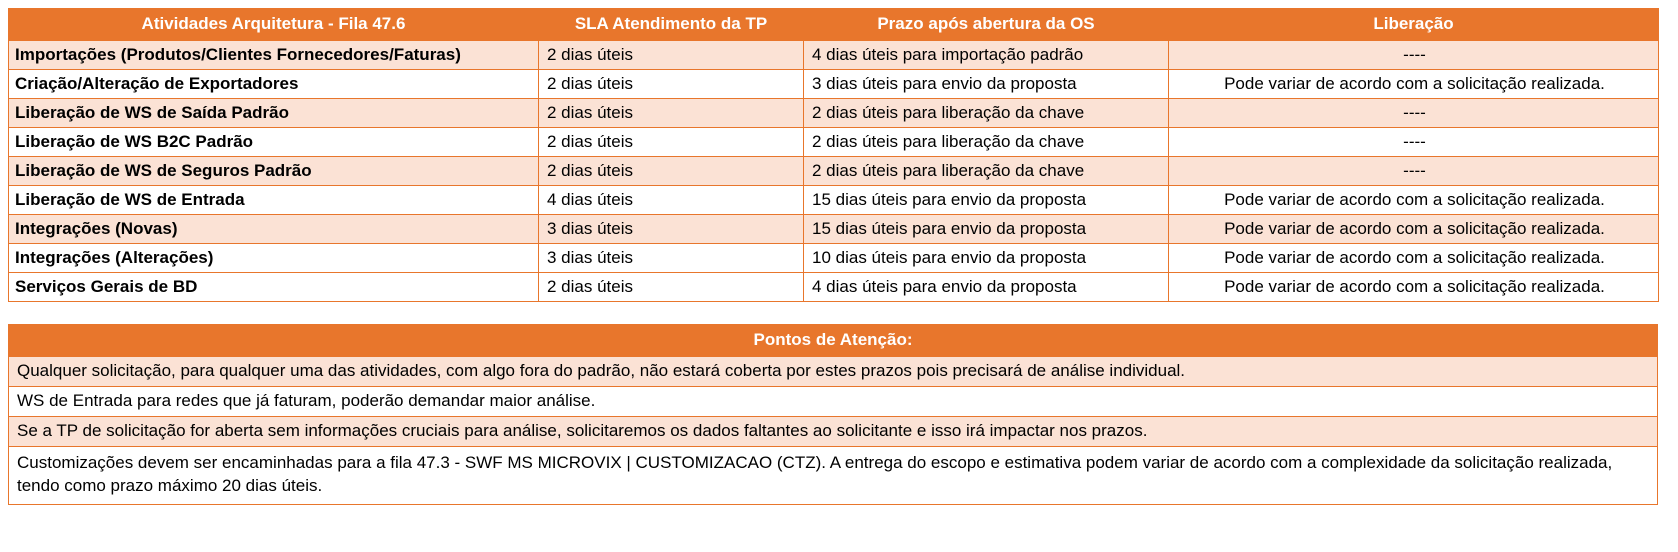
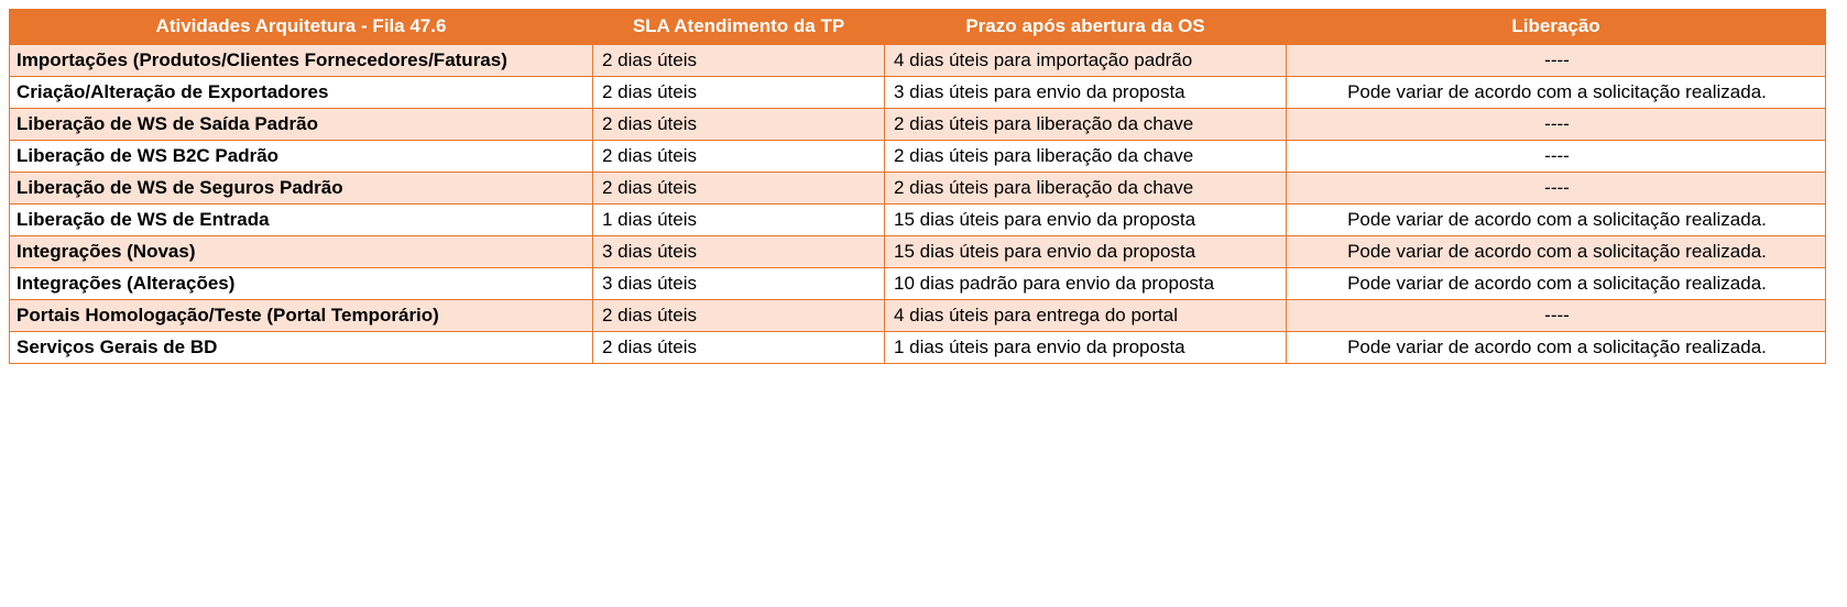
  Atividades Arquitetura - Fila 47.6	SLA Atendimento da TP	Prazo após abertura da OS	Liberação
  Importações (Produtos/Clientes Fornecedores/Faturas)	2 dias úteis	4 dias úteis para importação padrão	----
  Criação/Alteração de Exportadores	2 dias úteis	3 dias úteis para envio da proposta	Pode variar de acordo com a solicitação realizada.
  Liberação de WS de Saída Padrão	2 dias úteis	2 dias úteis para liberação da chave	----
  Liberação de WS B2C Padrão	2 dias úteis	2 dias úteis para liberação da chave	----
  Liberação de WS de Seguros Padrão	2 dias úteis	2 dias úteis para liberação da chave	----
- Liberação de WS de Entrada	4 dias úteis	15 dias úteis para envio da proposta	Pode variar de acordo com a solicitação realizada.
+ Liberação de WS de Entrada	1 dias úteis	15 dias úteis para envio da proposta	Pode variar de acordo com a solicitação realizada.
  Integrações (Novas)	3 dias úteis	15 dias úteis para envio da proposta	Pode variar de acordo com a solicitação realizada.
- Integrações (Alterações)	3 dias úteis	10 dias úteis para envio da proposta	Pode variar de acordo com a solicitação realizada.
+ Integrações (Alterações)	3 dias úteis	10 dias padrão para envio da proposta	Pode variar de acordo com a solicitação realizada.
+ Portais Homologação/Teste (Portal Temporário)	2 dias úteis	4 dias úteis para entrega do portal	----
- Serviços Gerais de BD	2 dias úteis	4 dias úteis para envio da proposta	Pode variar de acordo com a solicitação realizada.
+ Serviços Gerais de BD	2 dias úteis	1 dias úteis para envio da proposta	Pode variar de acordo com a solicitação realizada.
- Pontos de Atenção:
- Qualquer solicitação, para qualquer uma das atividades, com algo fora do padrão, não estará coberta por estes prazos pois precisará de análise individual.
- WS de Entrada para redes que já faturam, poderão demandar maior análise.
- Se a TP de solicitação for aberta sem informações cruciais para análise, solicitaremos os dados faltantes ao solicitante e isso irá impactar nos prazos.
- Customizações devem ser encaminhadas para a fila 47.3 - SWF MS MICROVIX | CUSTOMIZACAO (CTZ). A entrega do escopo e estimativa podem variar de acordo com a complexidade da solicitação realizada, tendo como prazo máximo 20 dias úteis.
